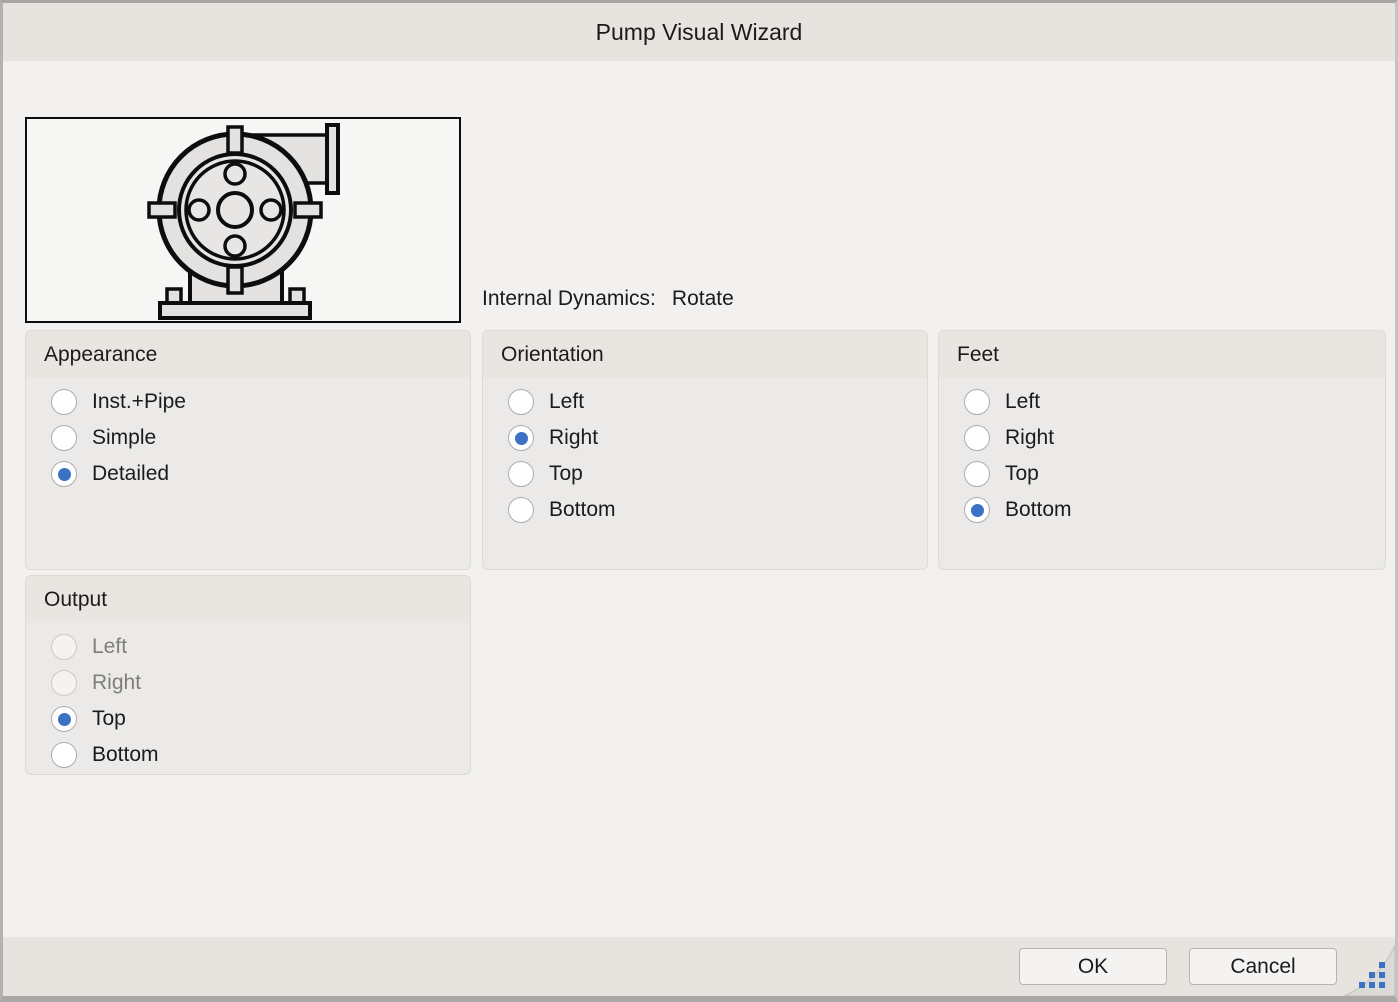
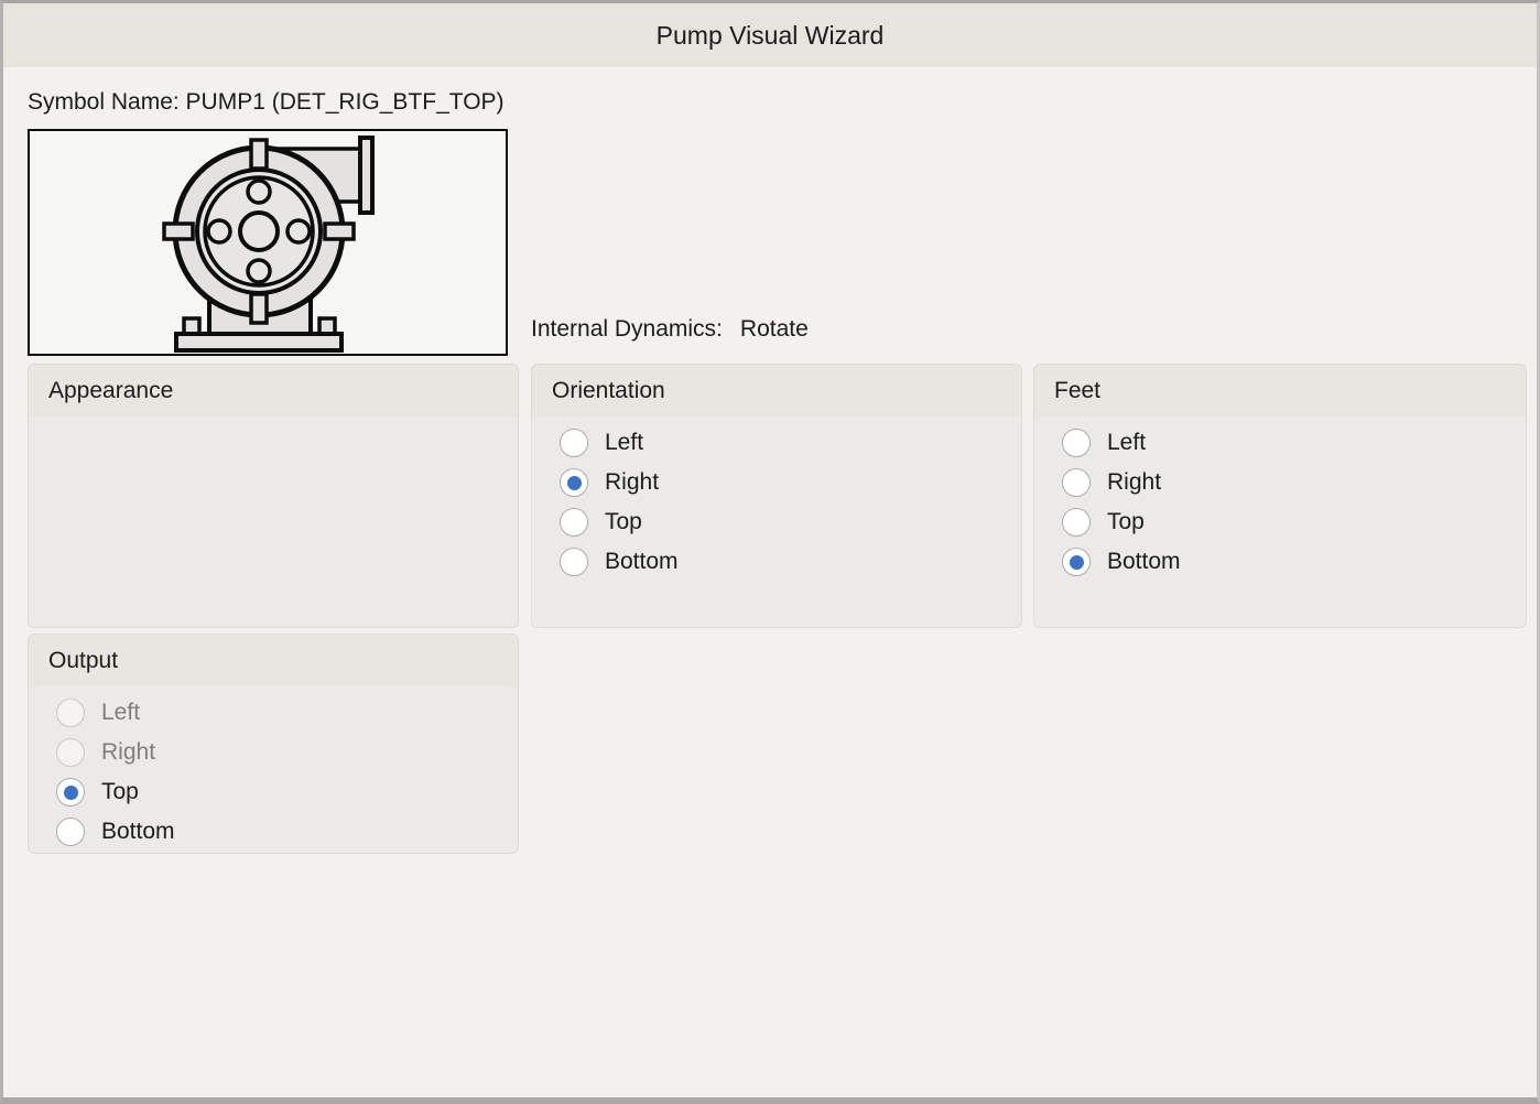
  Pump Visual Wizard
+ Symbol Name: PUMP1 (DET_RIG_BTF_TOP)
  Internal Dynamics:
  Rotate
  Appearance
- Inst.+Pipe
- Simple
- Detailed
  Orientation
  Left
  Right
  Top
  Bottom
  Feet
  Left
  Right
  Top
  Bottom
  Output
  Left
  Right
  Top
  Bottom
- OK
- Cancel
